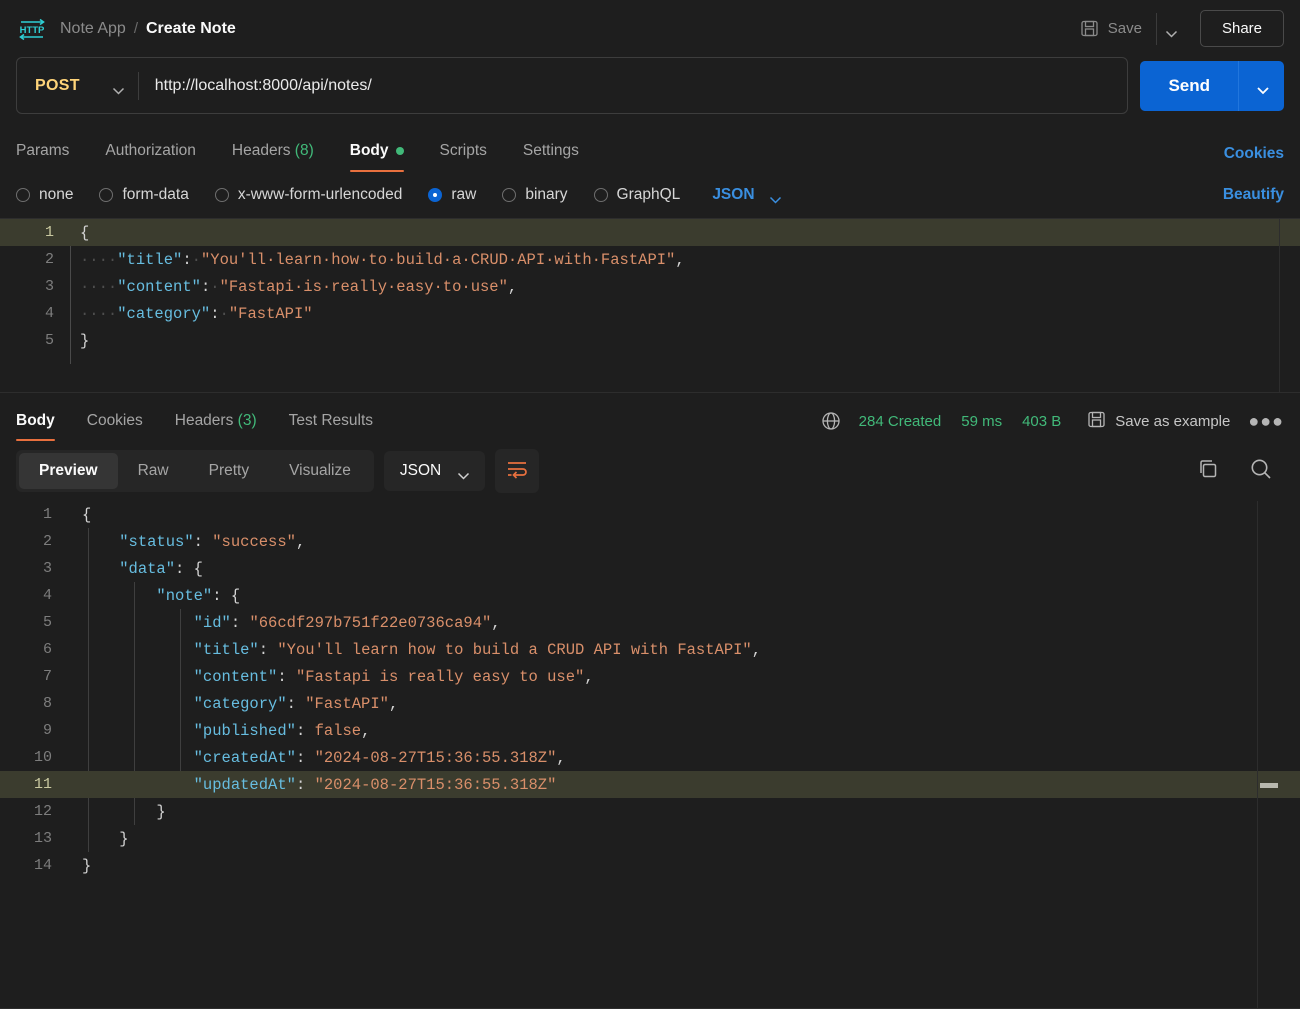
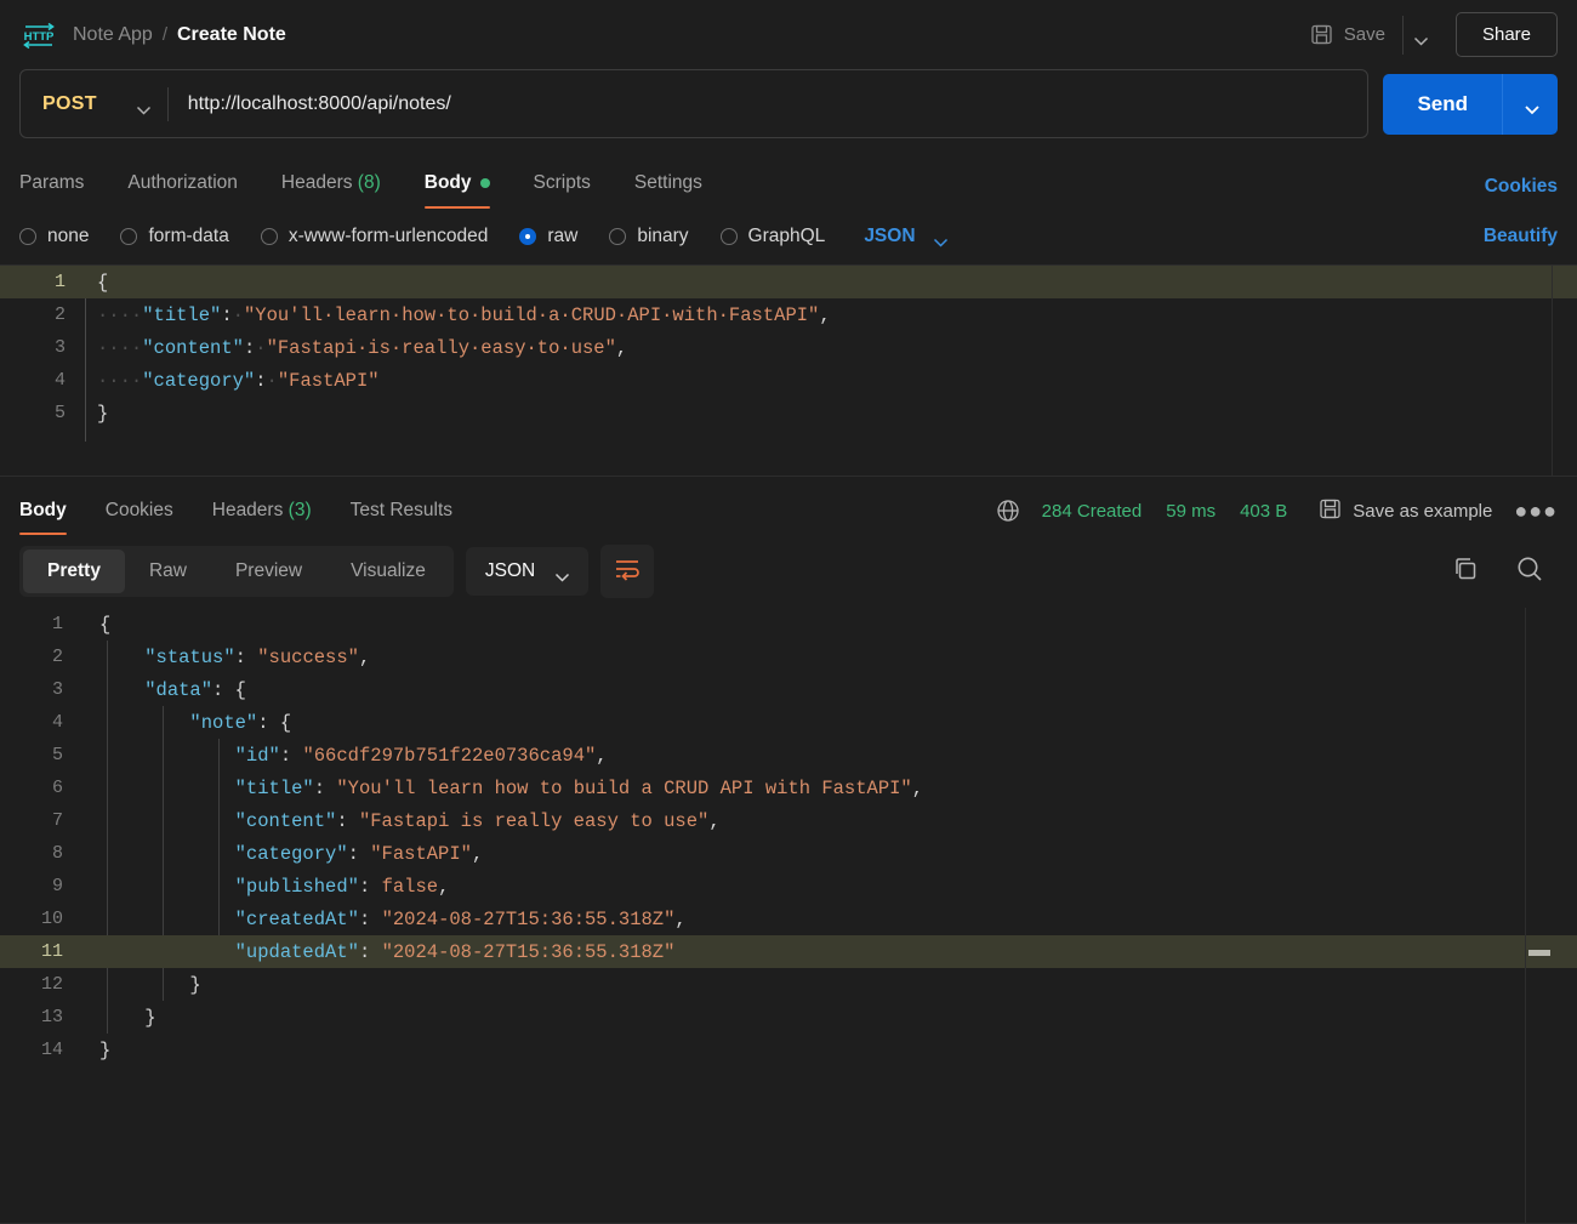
  HTTP
  Note App
  /
  Create Note
  Save
  Share
  POST
  http://localhost:8000/api/notes/
  Send
  Params
  Authorization
  Headers (8)
  Body
  Scripts
  Settings
  Cookies
  none
  form-data
  x-www-form-urlencoded
  raw
  binary
  GraphQL
  JSON
  Beautify
  1
  {
  2
  ····"title":·"You'll·learn·how·to·build·a·CRUD·API·with·FastAPI",
  3
  ····"content":·"Fastapi·is·really·easy·to·use",
  4
  ····"category":·"FastAPI"
  5
  }
  Body
  Cookies
  Headers
  (3)
  Test Results
  284 Created
  59 ms
  403 B
  Save as example
  ●●●
- Preview
+ Pretty
  Raw
- Pretty
+ Preview
  Visualize
  JSON
  1
  {
  2
  "status": "success",
  3
  "data": {
  4
  "note": {
  5
  "id": "66cdf297b751f22e0736ca94",
  6
  "title": "You'll learn how to build a CRUD API with FastAPI",
  7
  "content": "Fastapi is really easy to use",
  8
  "category": "FastAPI",
  9
  "published": false,
  10
  "createdAt": "2024-08-27T15:36:55.318Z",
  11
  "updatedAt": "2024-08-27T15:36:55.318Z"
  12
  }
  13
  }
  14
  }
